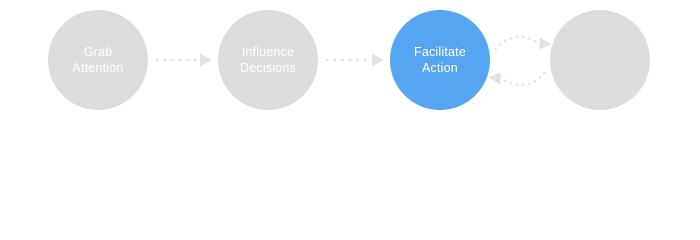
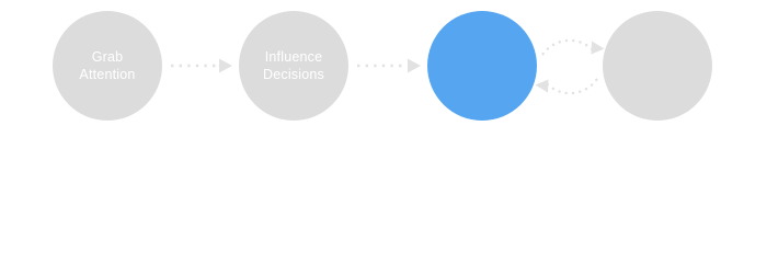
  Grab
  Attention
  Influence
  Decisions
- Facilitate
- Action
